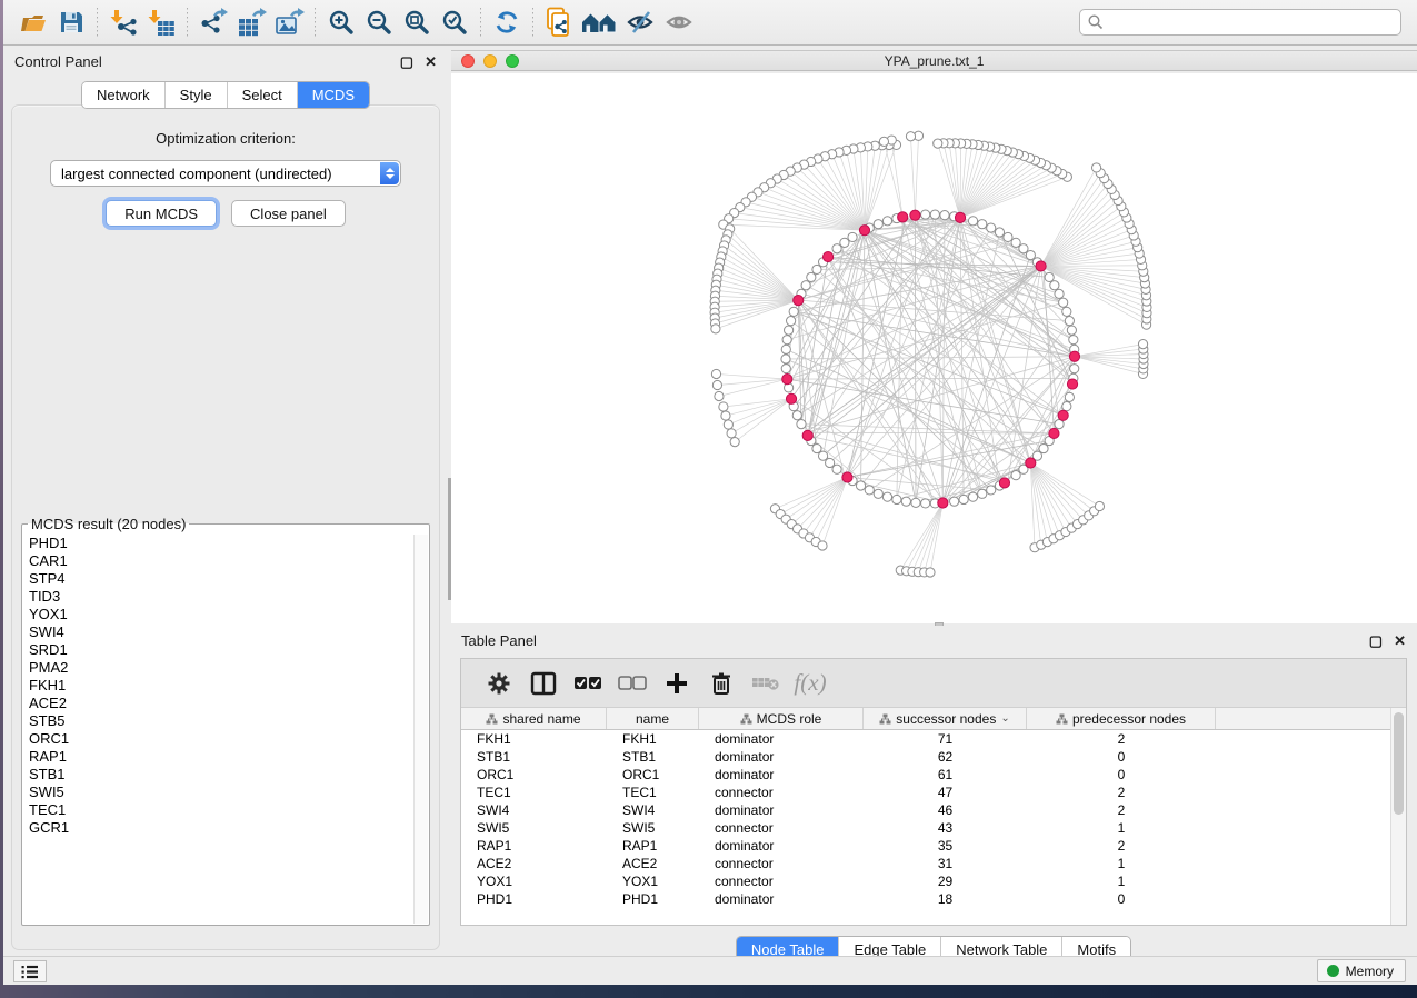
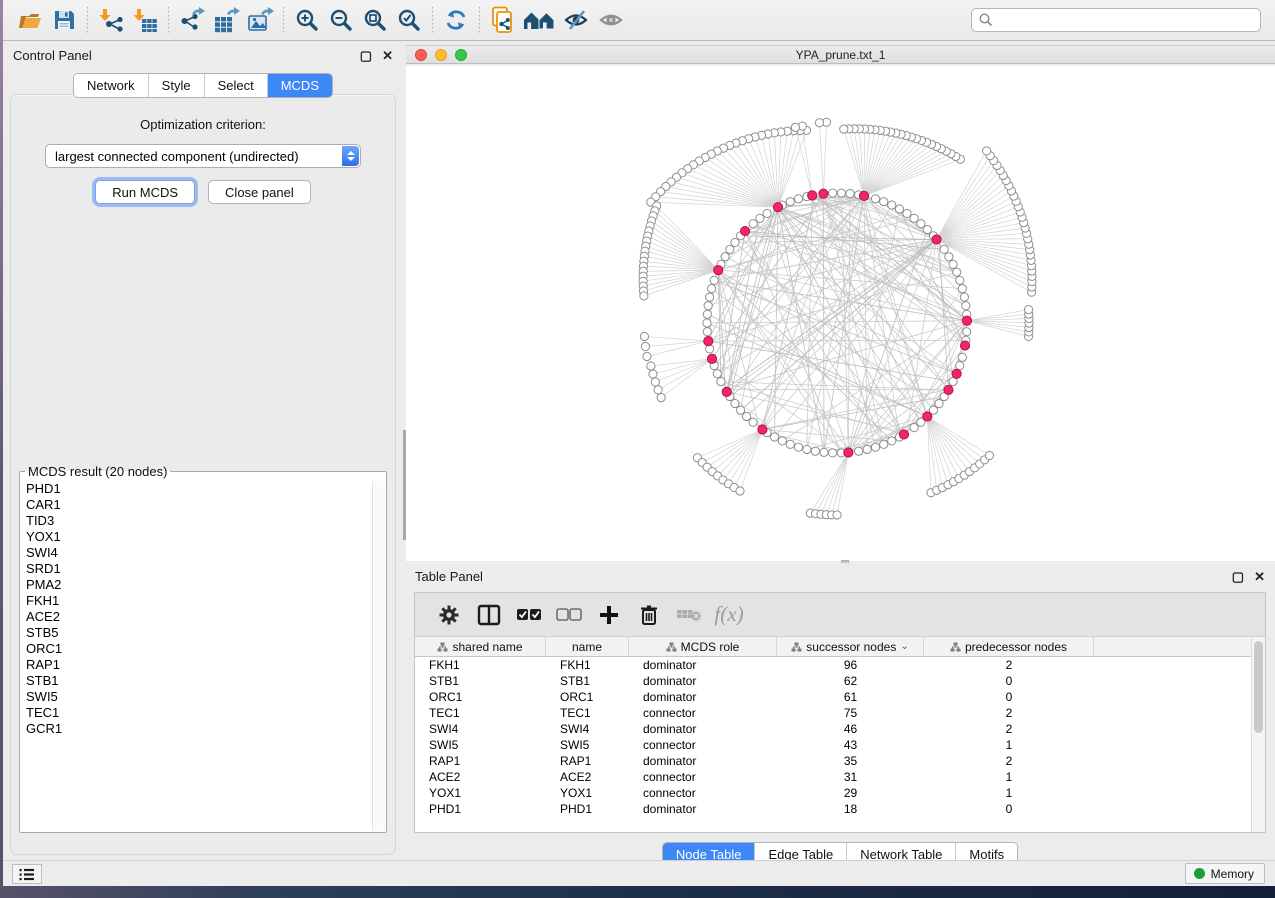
  Control Panel
  ▢
  ✕
  Network
  Style
  Select
  MCDS
  Optimization criterion:
  largest connected component (undirected)
  Run MCDS
  Close panel
  MCDS result (20 nodes)
  PHD1
  CAR1
- STP4
  TID3
  YOX1
  SWI4
  SRD1
  PMA2
  FKH1
  ACE2
  STB5
  ORC1
  RAP1
  STB1
  SWI5
  TEC1
  GCR1
  YPA_prune.txt_1
  Table Panel
  ▢
  ✕
  f(x)
  shared name
  name
  MCDS role
  successor nodes
  ⌄
  predecessor nodes
  FKH1
  FKH1
  dominator
- 71
+ 96
  2
  STB1
  STB1
  dominator
  62
  0
  ORC1
  ORC1
  dominator
  61
  0
  TEC1
  TEC1
  connector
- 47
+ 75
  2
  SWI4
  SWI4
  dominator
  46
  2
  SWI5
  SWI5
  connector
  43
  1
  RAP1
  RAP1
  dominator
  35
  2
  ACE2
  ACE2
  connector
  31
  1
  YOX1
  YOX1
  connector
  29
  1
  PHD1
  PHD1
  dominator
  18
  0
  Node Table
  Edge Table
  Network Table
  Motifs
  Memory
